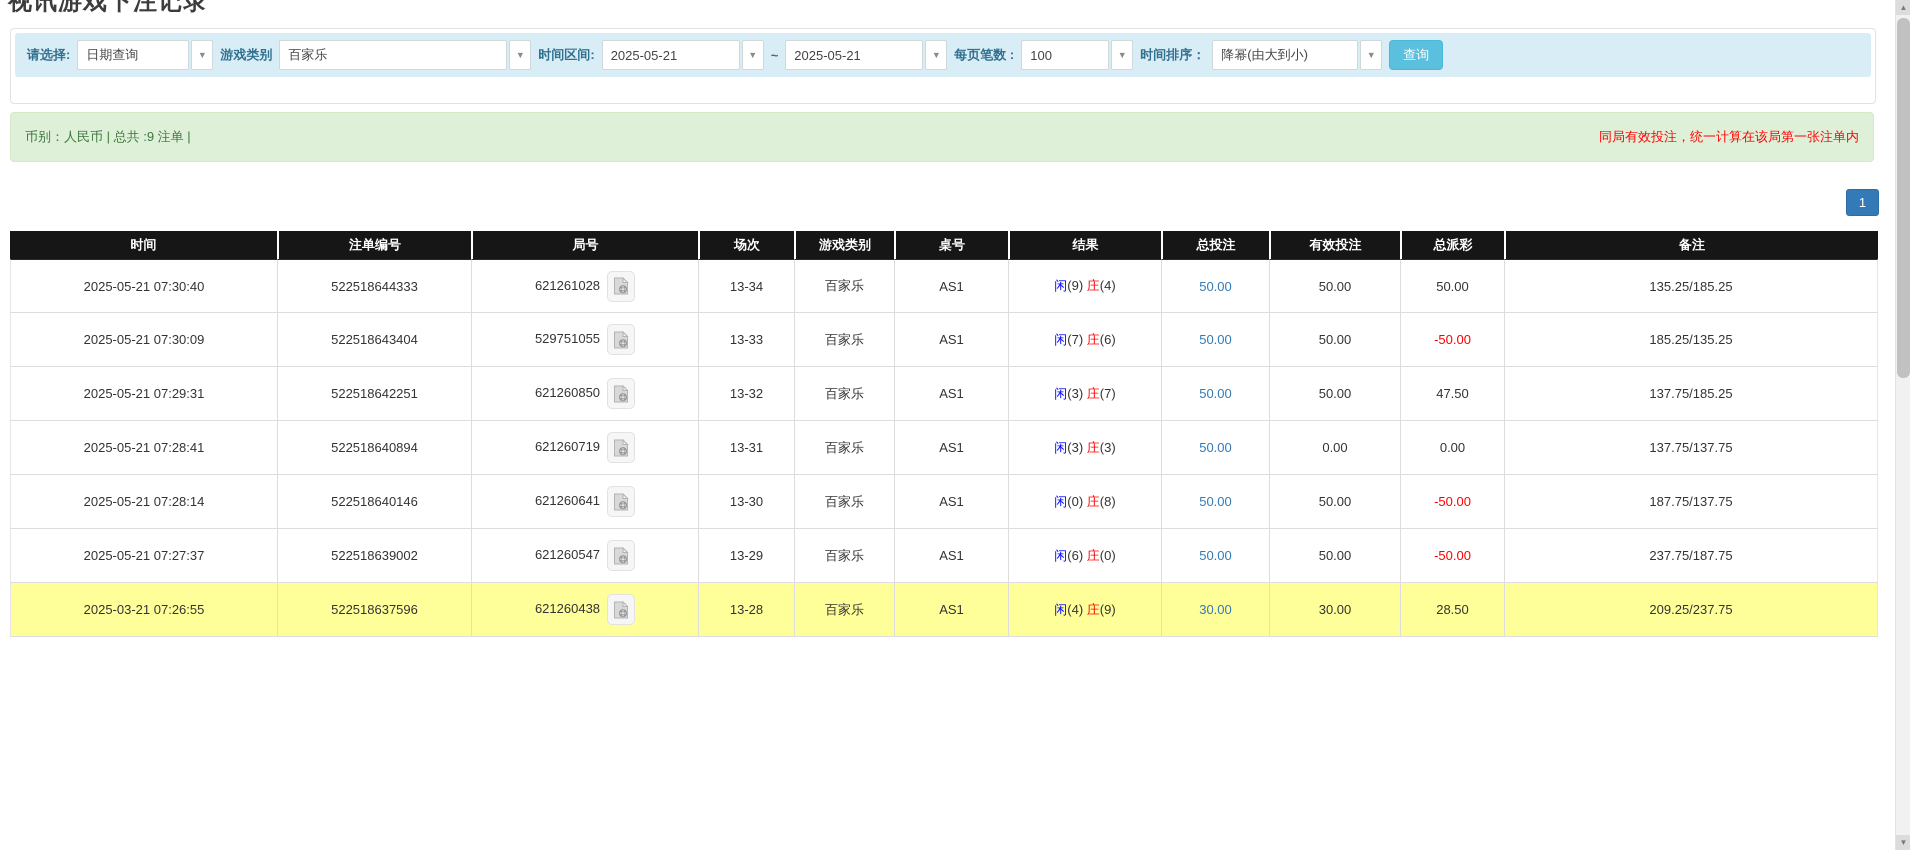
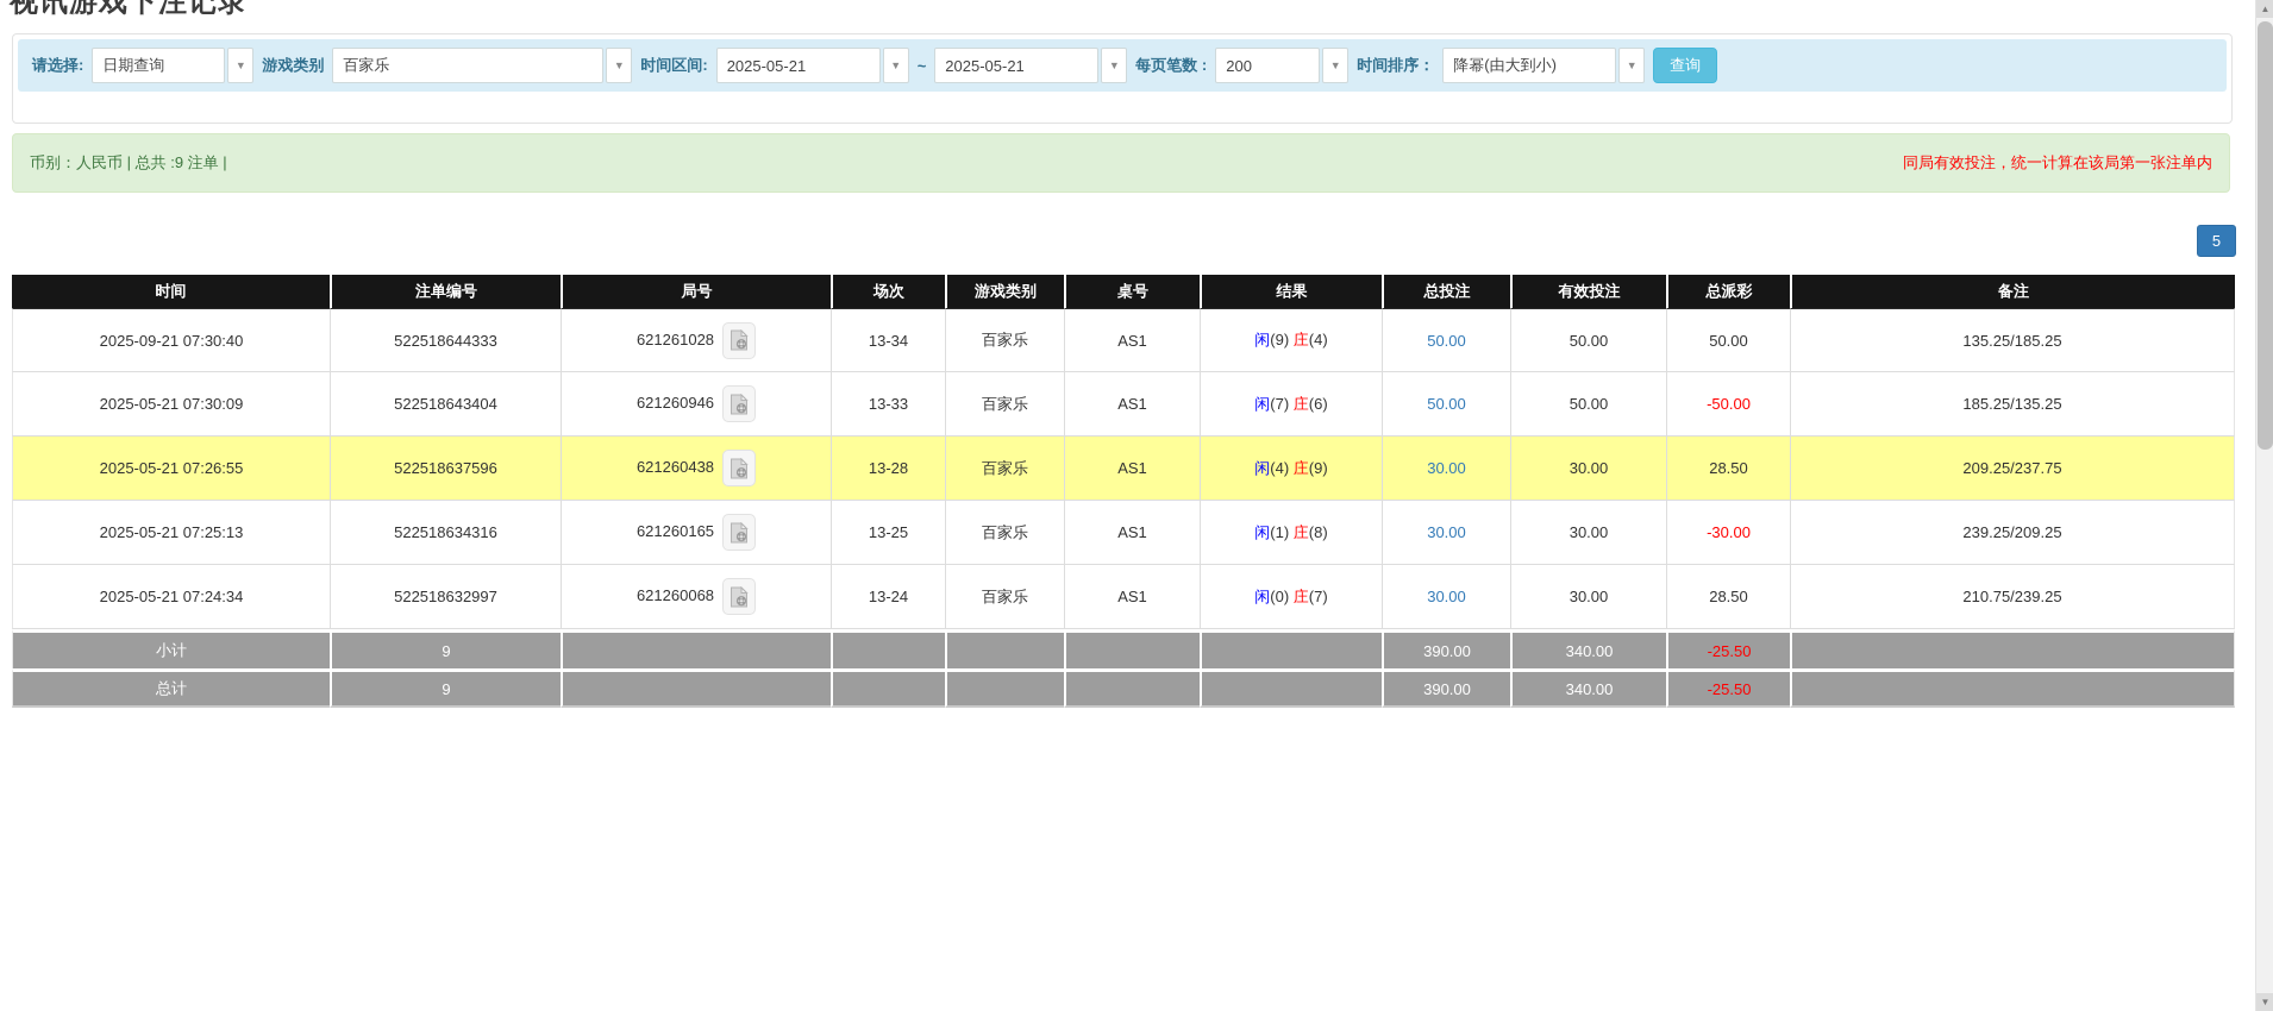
  视讯游戏下注记录
  请选择:
  日期查询
  ▼
  游戏类别
  百家乐
  ▼
  时间区间:
  2025-05-21
  ▼
  ~
  2025-05-21
  ▼
  每页笔数 :
- 100
+ 200
  ▼
  时间排序：
  降幂(由大到小)
  ▼
  查询
  币别：人民币 | 总共 :9 注单 |
  同局有效投注，统一计算在该局第一张注单内
- 1
+ 5
  时间	注单编号	局号	场次	游戏类别	桌号	结果	总投注	有效投注	总派彩	备注
- 2025-05-21 07:30:40	522518644333	621261028	13-34	百家乐	AS1	闲(9) 庄(4)	50.00	50.00	50.00	135.25/185.25
+ 2025-09-21 07:30:40	522518644333	621261028	13-34	百家乐	AS1	闲(9) 庄(4)	50.00	50.00	50.00	135.25/185.25
- 2025-05-21 07:30:09	522518643404	529751055	13-33	百家乐	AS1	闲(7) 庄(6)	50.00	50.00	-50.00	185.25/135.25
+ 2025-05-21 07:30:09	522518643404	621260946	13-33	百家乐	AS1	闲(7) 庄(6)	50.00	50.00	-50.00	185.25/135.25
- 2025-05-21 07:29:31	522518642251	621260850	13-32	百家乐	AS1	闲(3) 庄(7)	50.00	50.00	47.50	137.75/185.25
- 2025-05-21 07:28:41	522518640894	621260719	13-31	百家乐	AS1	闲(3) 庄(3)	50.00	0.00	0.00	137.75/137.75
- 2025-05-21 07:28:14	522518640146	621260641	13-30	百家乐	AS1	闲(0) 庄(8)	50.00	50.00	-50.00	187.75/137.75
- 2025-05-21 07:27:37	522518639002	621260547	13-29	百家乐	AS1	闲(6) 庄(0)	50.00	50.00	-50.00	237.75/187.75
- 2025-03-21 07:26:55	522518637596	621260438	13-28	百家乐	AS1	闲(4) 庄(9)	30.00	30.00	28.50	209.25/237.75
+ 2025-05-21 07:26:55	522518637596	621260438	13-28	百家乐	AS1	闲(4) 庄(9)	30.00	30.00	28.50	209.25/237.75
+ 2025-05-21 07:25:13	522518634316	621260165	13-25	百家乐	AS1	闲(1) 庄(8)	30.00	30.00	-30.00	239.25/209.25
+ 2025-05-21 07:24:34	522518632997	621260068	13-24	百家乐	AS1	闲(0) 庄(7)	30.00	30.00	28.50	210.75/239.25
+ 小计	9						390.00	340.00	-25.50
+ 总计	9						390.00	340.00	-25.50
  ▲
  ▼
